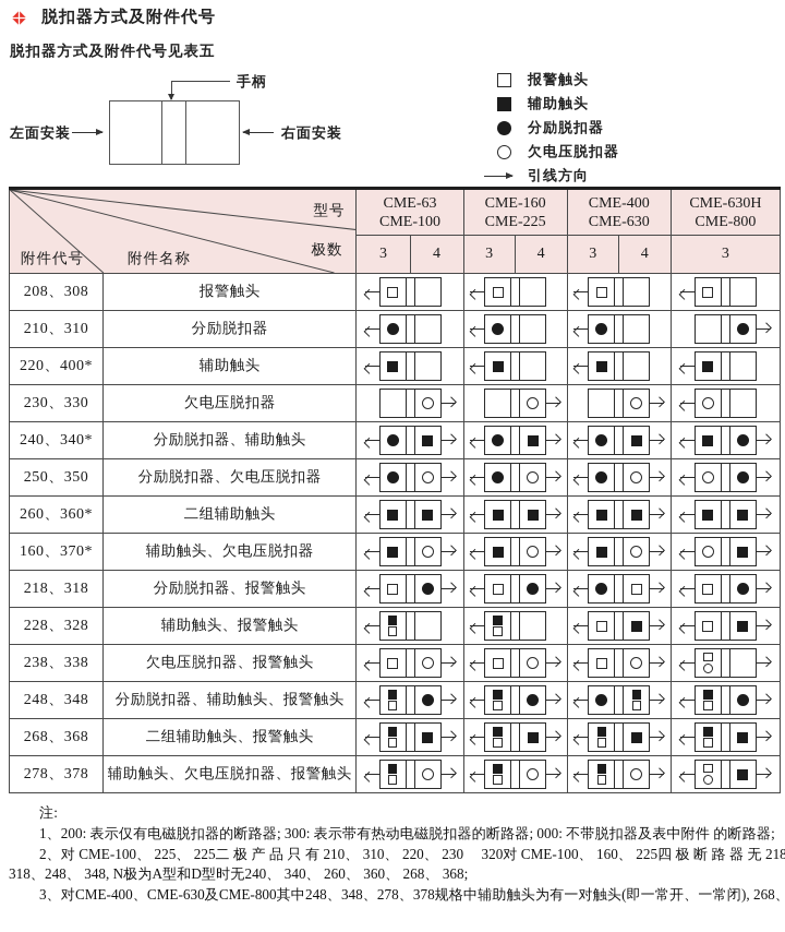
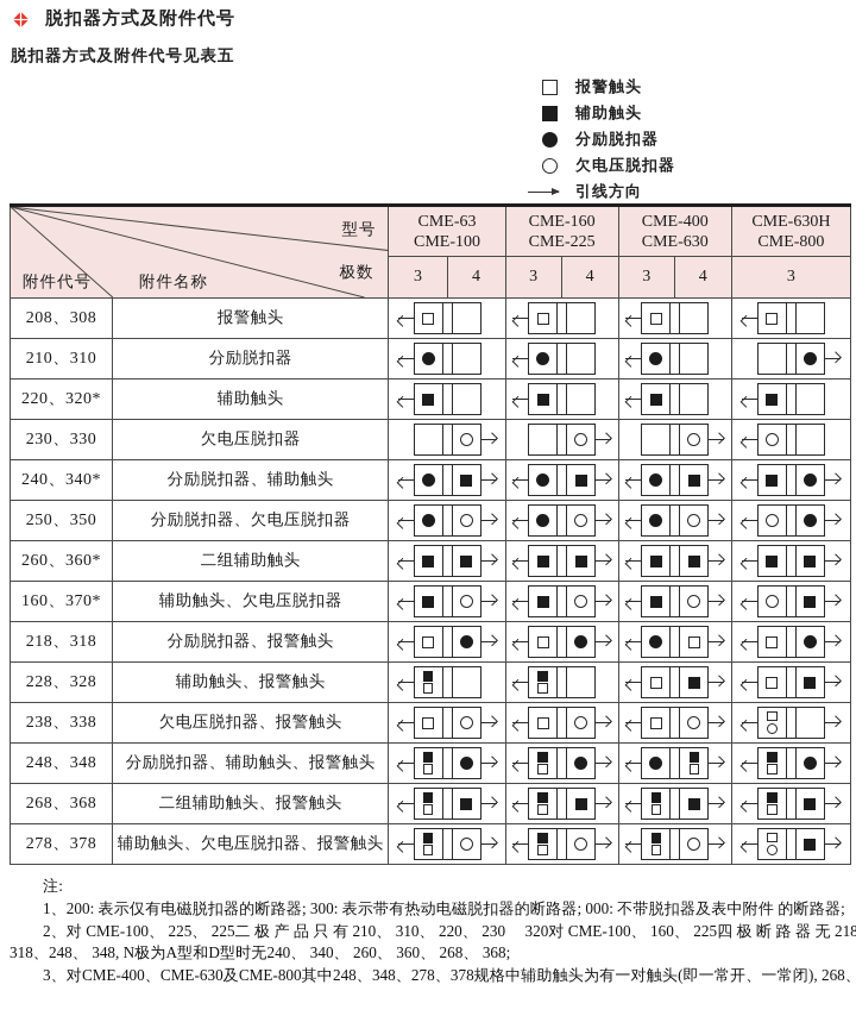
  脱扣器方式及附件代号
  脱扣器方式及附件代号见表五
- 手柄
- 左面安装
- 右面安装
  报警触头
  辅助触头
  分励脱扣器
  欠电压脱扣器
  引线方向
  附件代号 附件名称 型号 极数	CME-63CME-100	CME-160CME-225	CME-400CME-630	CME-630HCME-800
  3	4	3	4	3	4	3
  208、308	报警触头
  210、310	分励脱扣器
- 220、400*	辅助触头
+ 220、320*	辅助触头
  230、330	欠电压脱扣器
  240、340*	分励脱扣器、辅助触头
  250、350	分励脱扣器、欠电压脱扣器
  260、360*	二组辅助触头
  160、370*	辅助触头、欠电压脱扣器
  218、318	分励脱扣器、报警触头
  228、328	辅助触头、报警触头
  238、338	欠电压脱扣器、报警触头
  248、348	分励脱扣器、辅助触头、报警触头
  268、368	二组辅助触头、报警触头
  278、378	辅助触头、欠电压脱扣器、报警触头
  注:
  1、200: 表示仅有电磁脱扣器的断路器; 300: 表示带有热动电磁脱扣器的断路器; 000: 不带脱扣器及表中附件 的断路器;
  2、对 CME-100、 225、 225二 极 产 品 只 有 210、 310、 220、 230 320对 CME-100、 160、 225四 极 断 路 器 无 218
  318、248、 348, N极为A型和D型时无240、 340、 260、 360、 268、 368;
  3、对CME-400、CME-630及CME-800其中248、348、278、378规格中辅助触头为有一对触头(即一常开、一常闭), 268、
